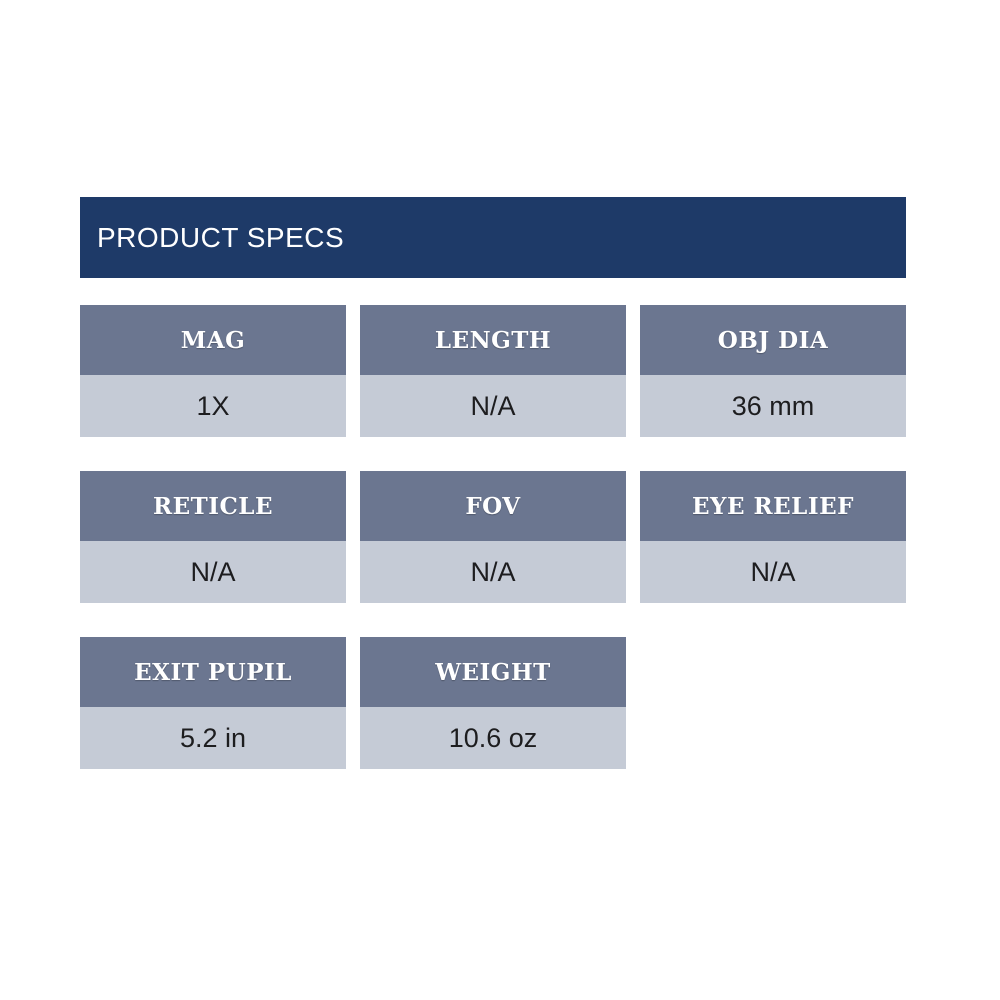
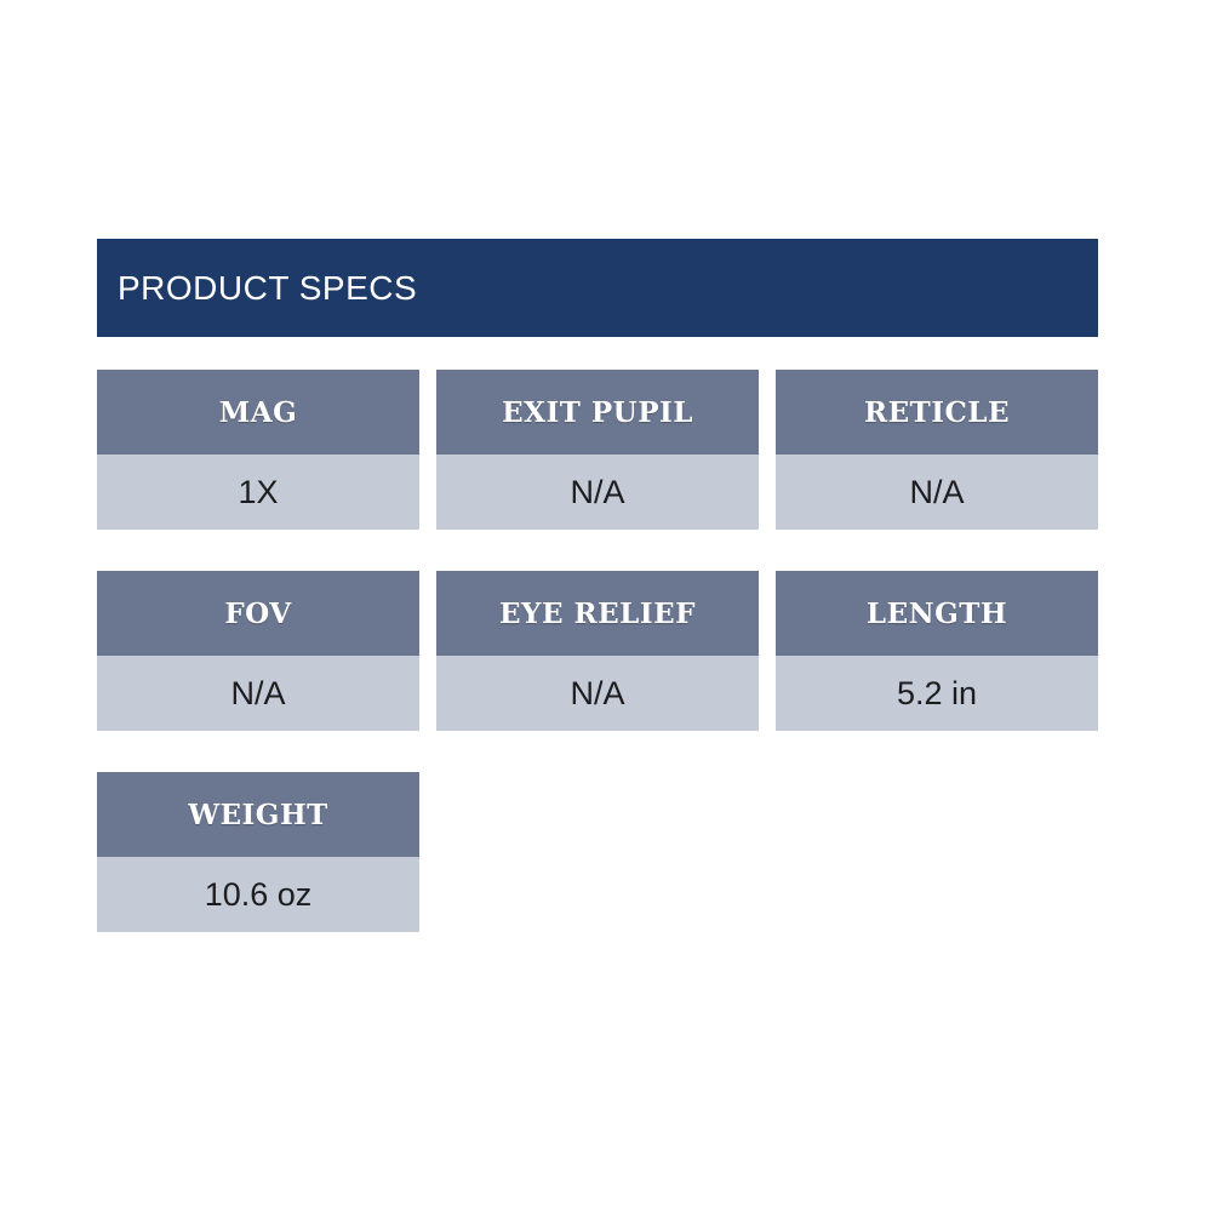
  PRODUCT SPECS
  MAG
  1X
- LENGTH
+ EXIT PUPIL
  N/A
- OBJ DIA
- 36 mm
  RETICLE
  N/A
  FOV
  N/A
  EYE RELIEF
  N/A
- EXIT PUPIL
+ LENGTH
  5.2 in
  WEIGHT
  10.6 oz
